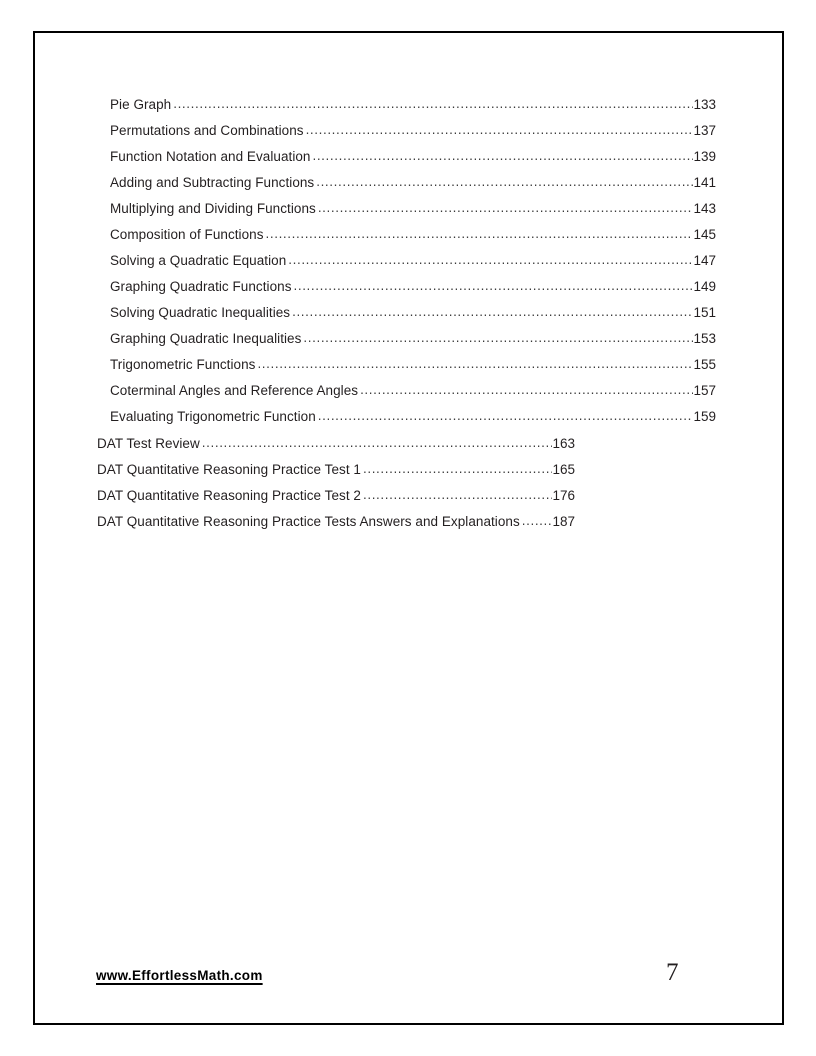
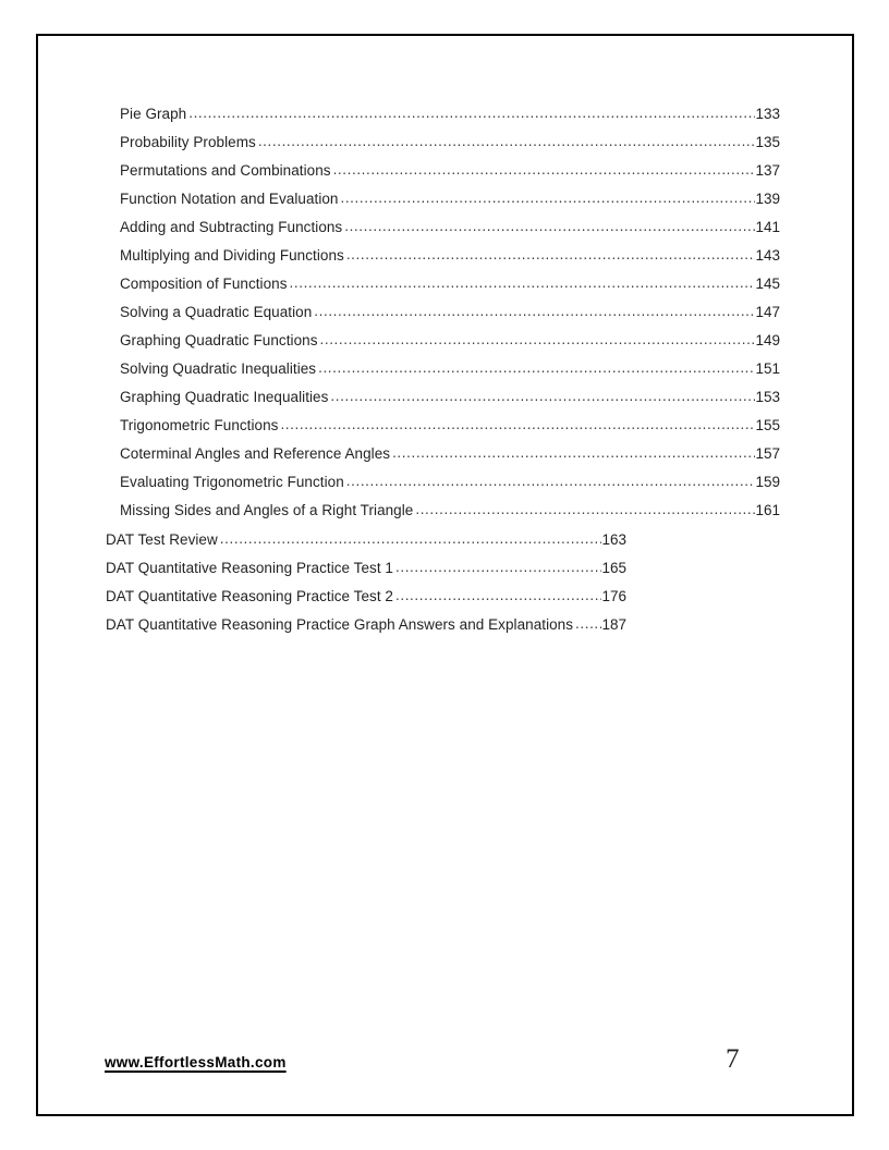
  Pie Graph
  133
+ Probability Problems
+ 135
  Permutations and Combinations
  137
  Function Notation and Evaluation
  139
  Adding and Subtracting Functions
  141
  Multiplying and Dividing Functions
  143
  Composition of Functions
  145
  Solving a Quadratic Equation
  147
  Graphing Quadratic Functions
  149
  Solving Quadratic Inequalities
  151
  Graphing Quadratic Inequalities
  153
  Trigonometric Functions
  155
  Coterminal Angles and Reference Angles
  157
  Evaluating Trigonometric Function
  159
+ Missing Sides and Angles of a Right Triangle
+ 161
  DAT Test Review
  163
  DAT Quantitative Reasoning Practice Test 1
  165
  DAT Quantitative Reasoning Practice Test 2
  176
- DAT Quantitative Reasoning Practice Tests Answers and Explanations
+ DAT Quantitative Reasoning Practice Graph Answers and Explanations
  187
  www.EffortlessMath.com
  7
